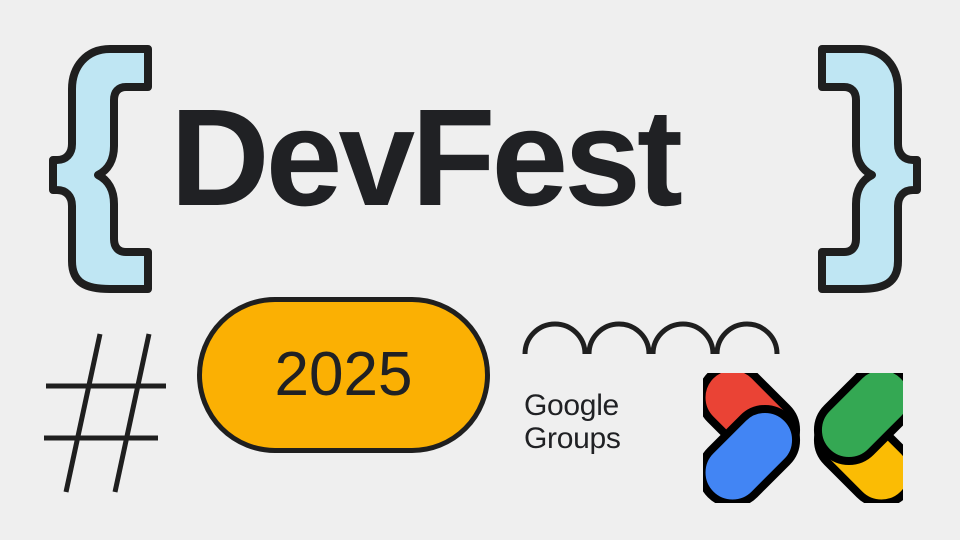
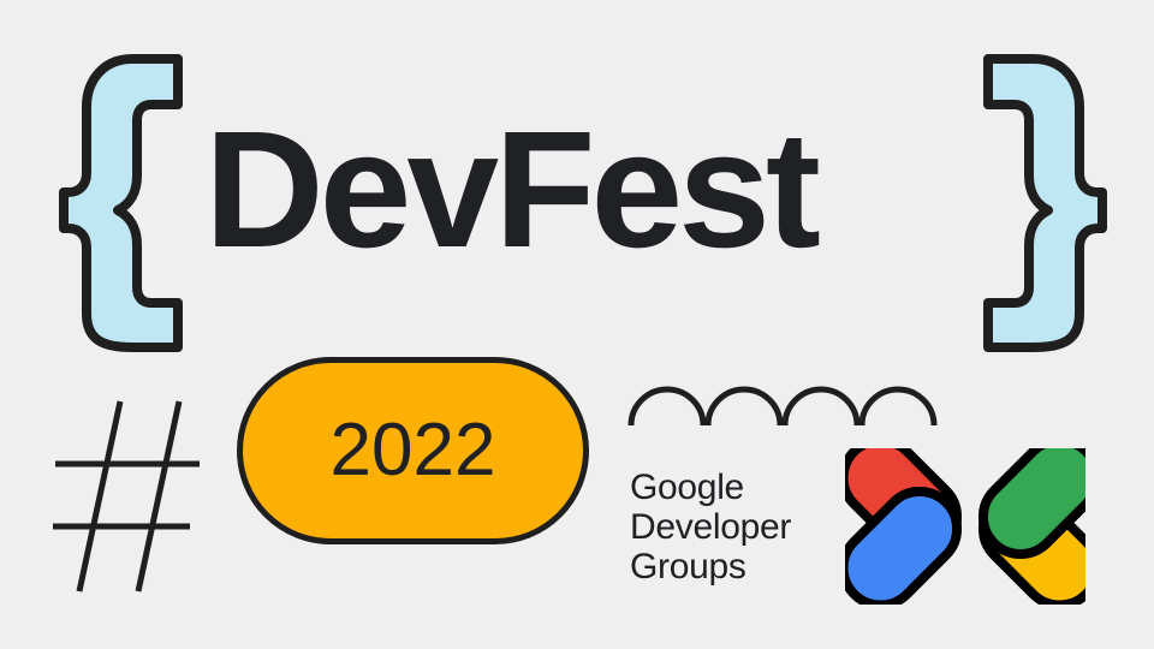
  DevFest
- 2025
+ 2022
  Google
+ Developer
  Groups
